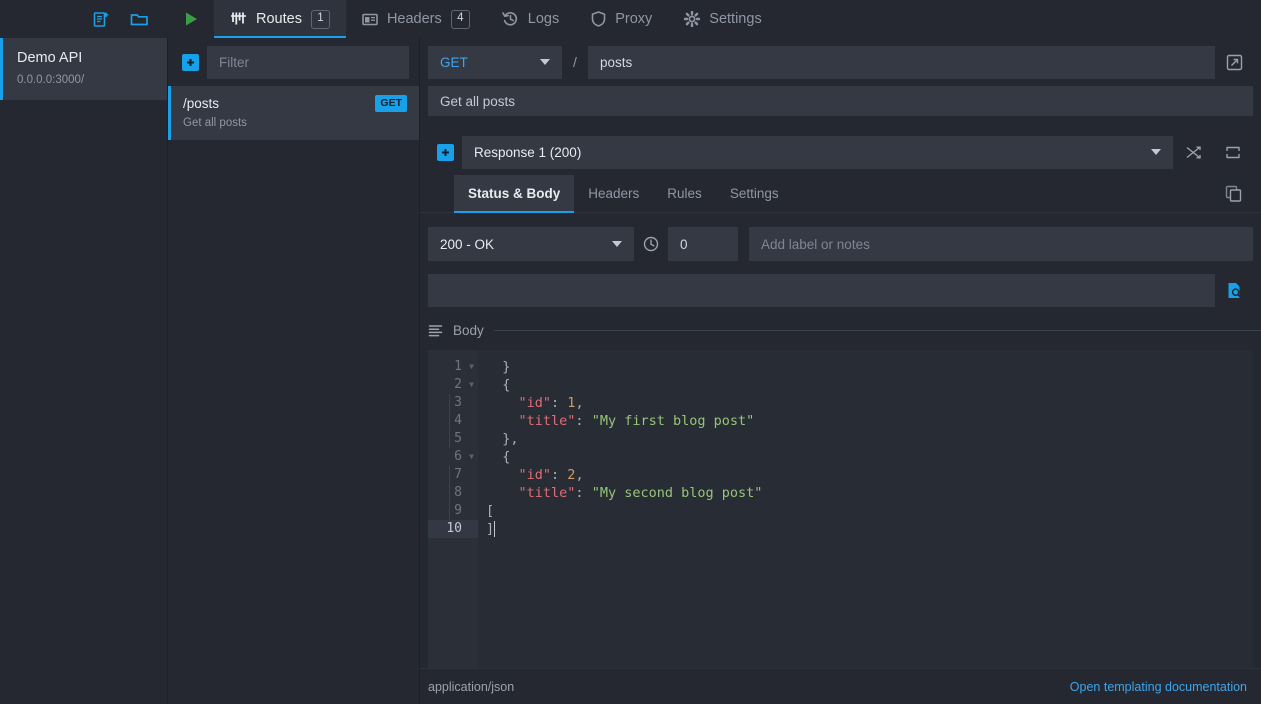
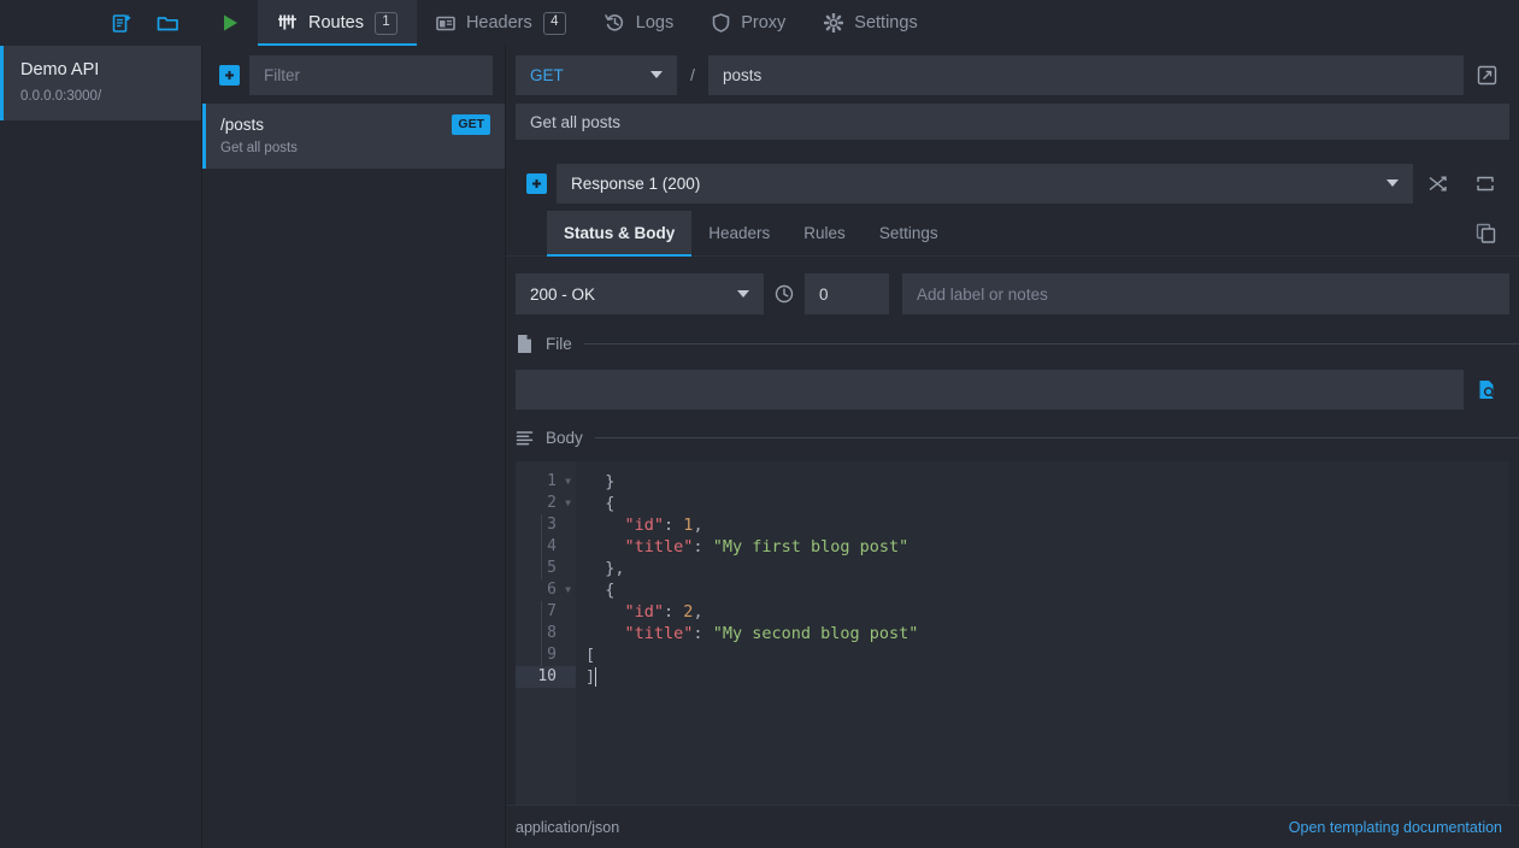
  Routes
  1
  Headers
  4
  Logs
  Proxy
  Settings
  Demo API
  0.0.0.0:3000/
  Filter
  /posts
  GET
  Get all posts
  GET
  /
  posts
  Get all posts
  Response 1 (200)
  Status & Body
  Headers
  Rules
  Settings
  200 - OK
  0
  Add label or notes
+ File
  Body
  1
  ▼
  2
  ▼
  3
  4
  5
  6
  ▼
  7
  8
  9
  10
  }
  {
  "id": 1,
  "title": "My first blog post"
  },
  {
  "id": 2,
  "title": "My second blog post"
  [
  ]
  application/json
  Open templating documentation
